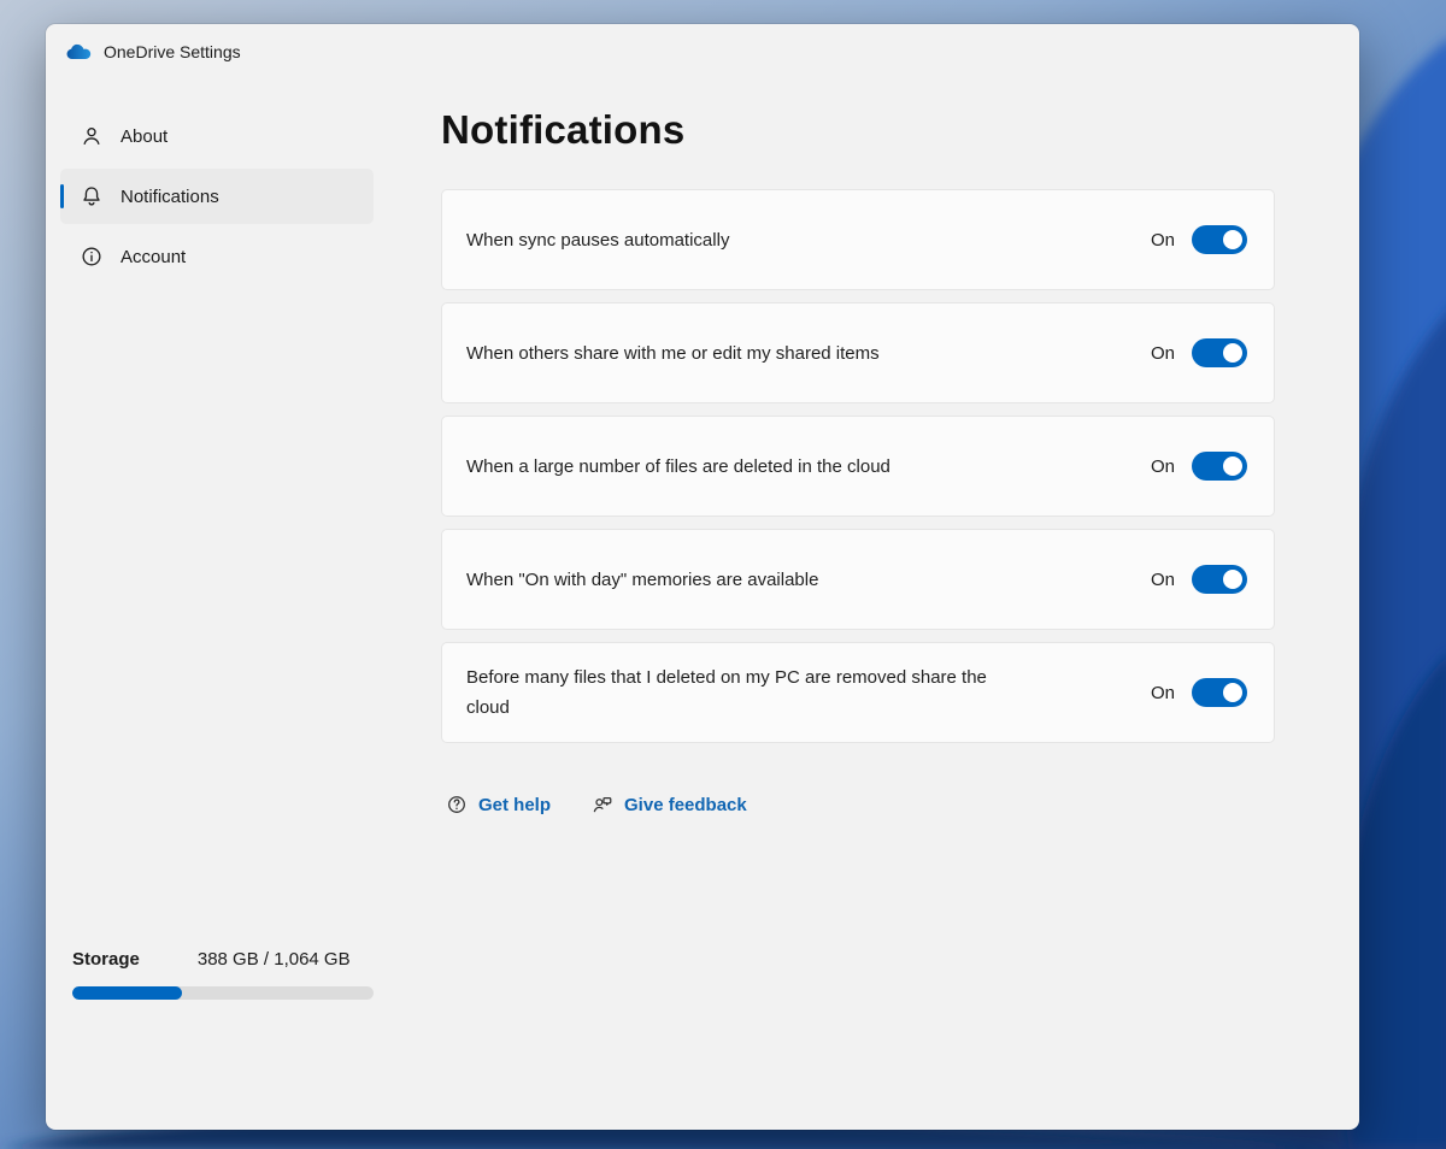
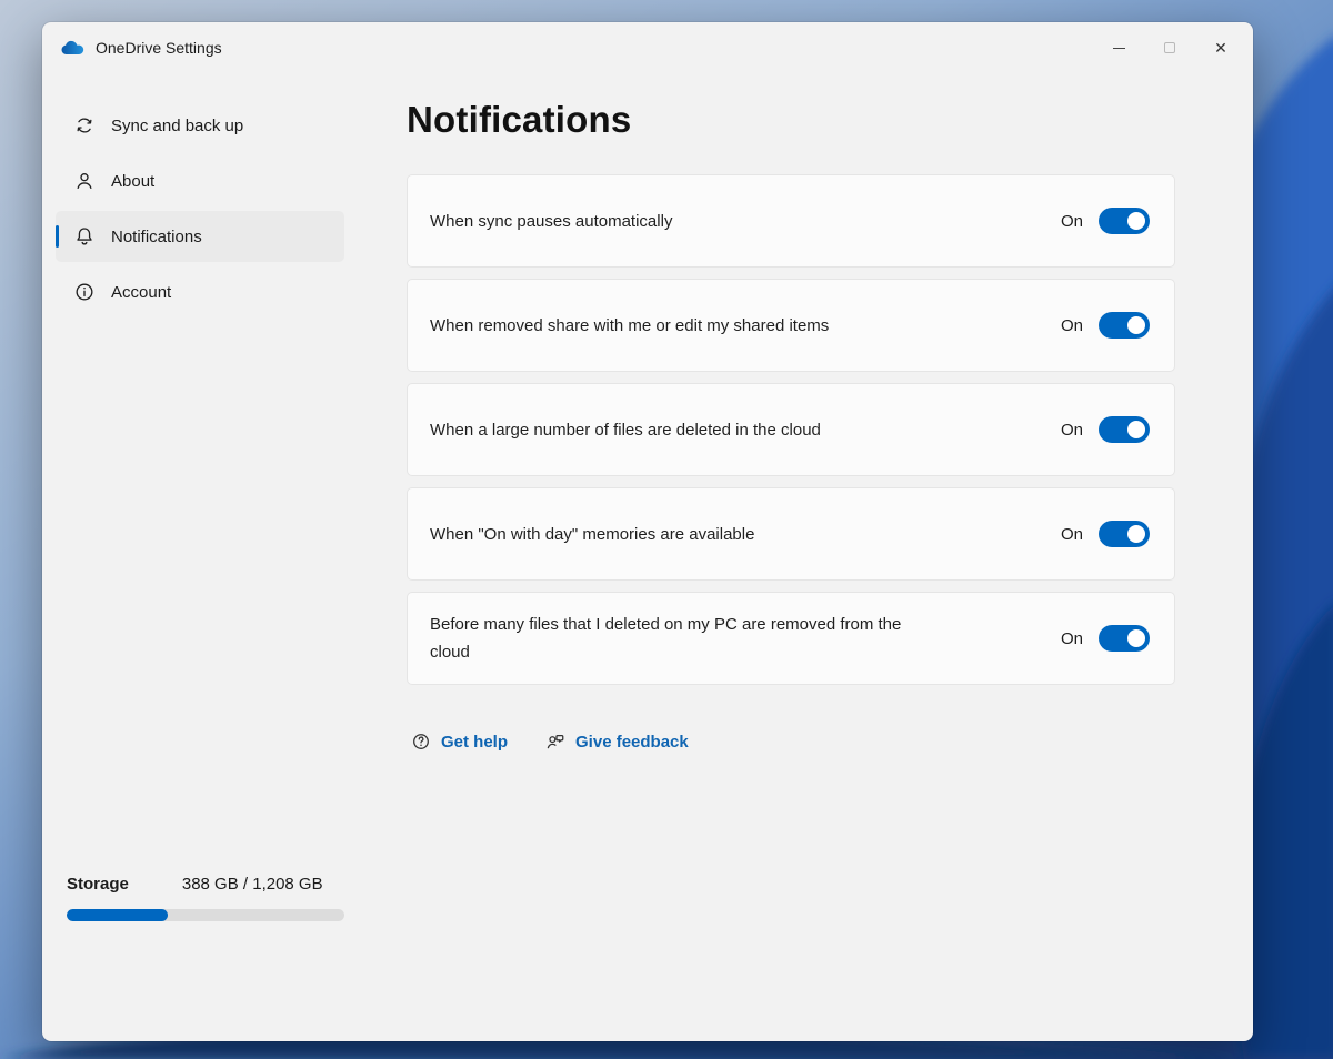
  OneDrive Settings
+ ✕
+ Sync and back up
  About
  Notifications
  Account
  Storage
- 388 GB / 1,064 GB
+ 388 GB / 1,208 GB
  Notifications
  When sync pauses automatically
  On
- When others share with me or edit my shared items
+ When removed share with me or edit my shared items
  On
  When a large number of files are deleted in the cloud
  On
  When "On with day" memories are available
  On
- Before many files that I deleted on my PC are removed share the cloud
+ Before many files that I deleted on my PC are removed from the cloud
  On
  Get help
  Give feedback
